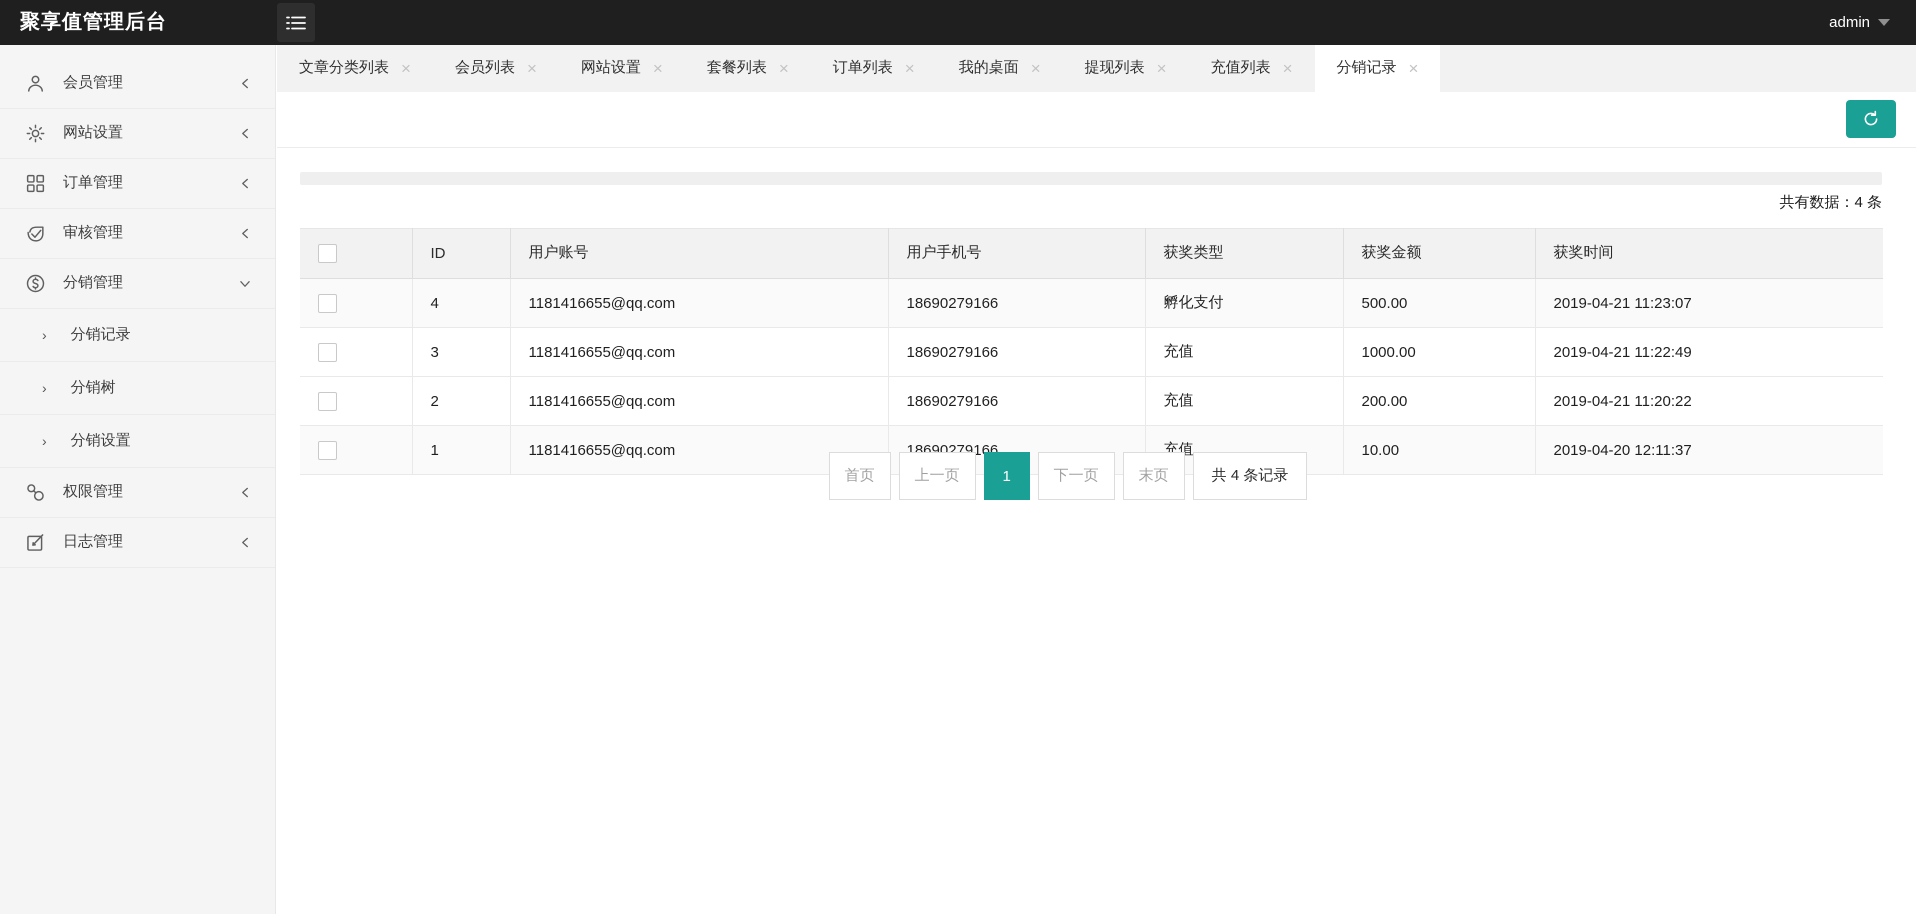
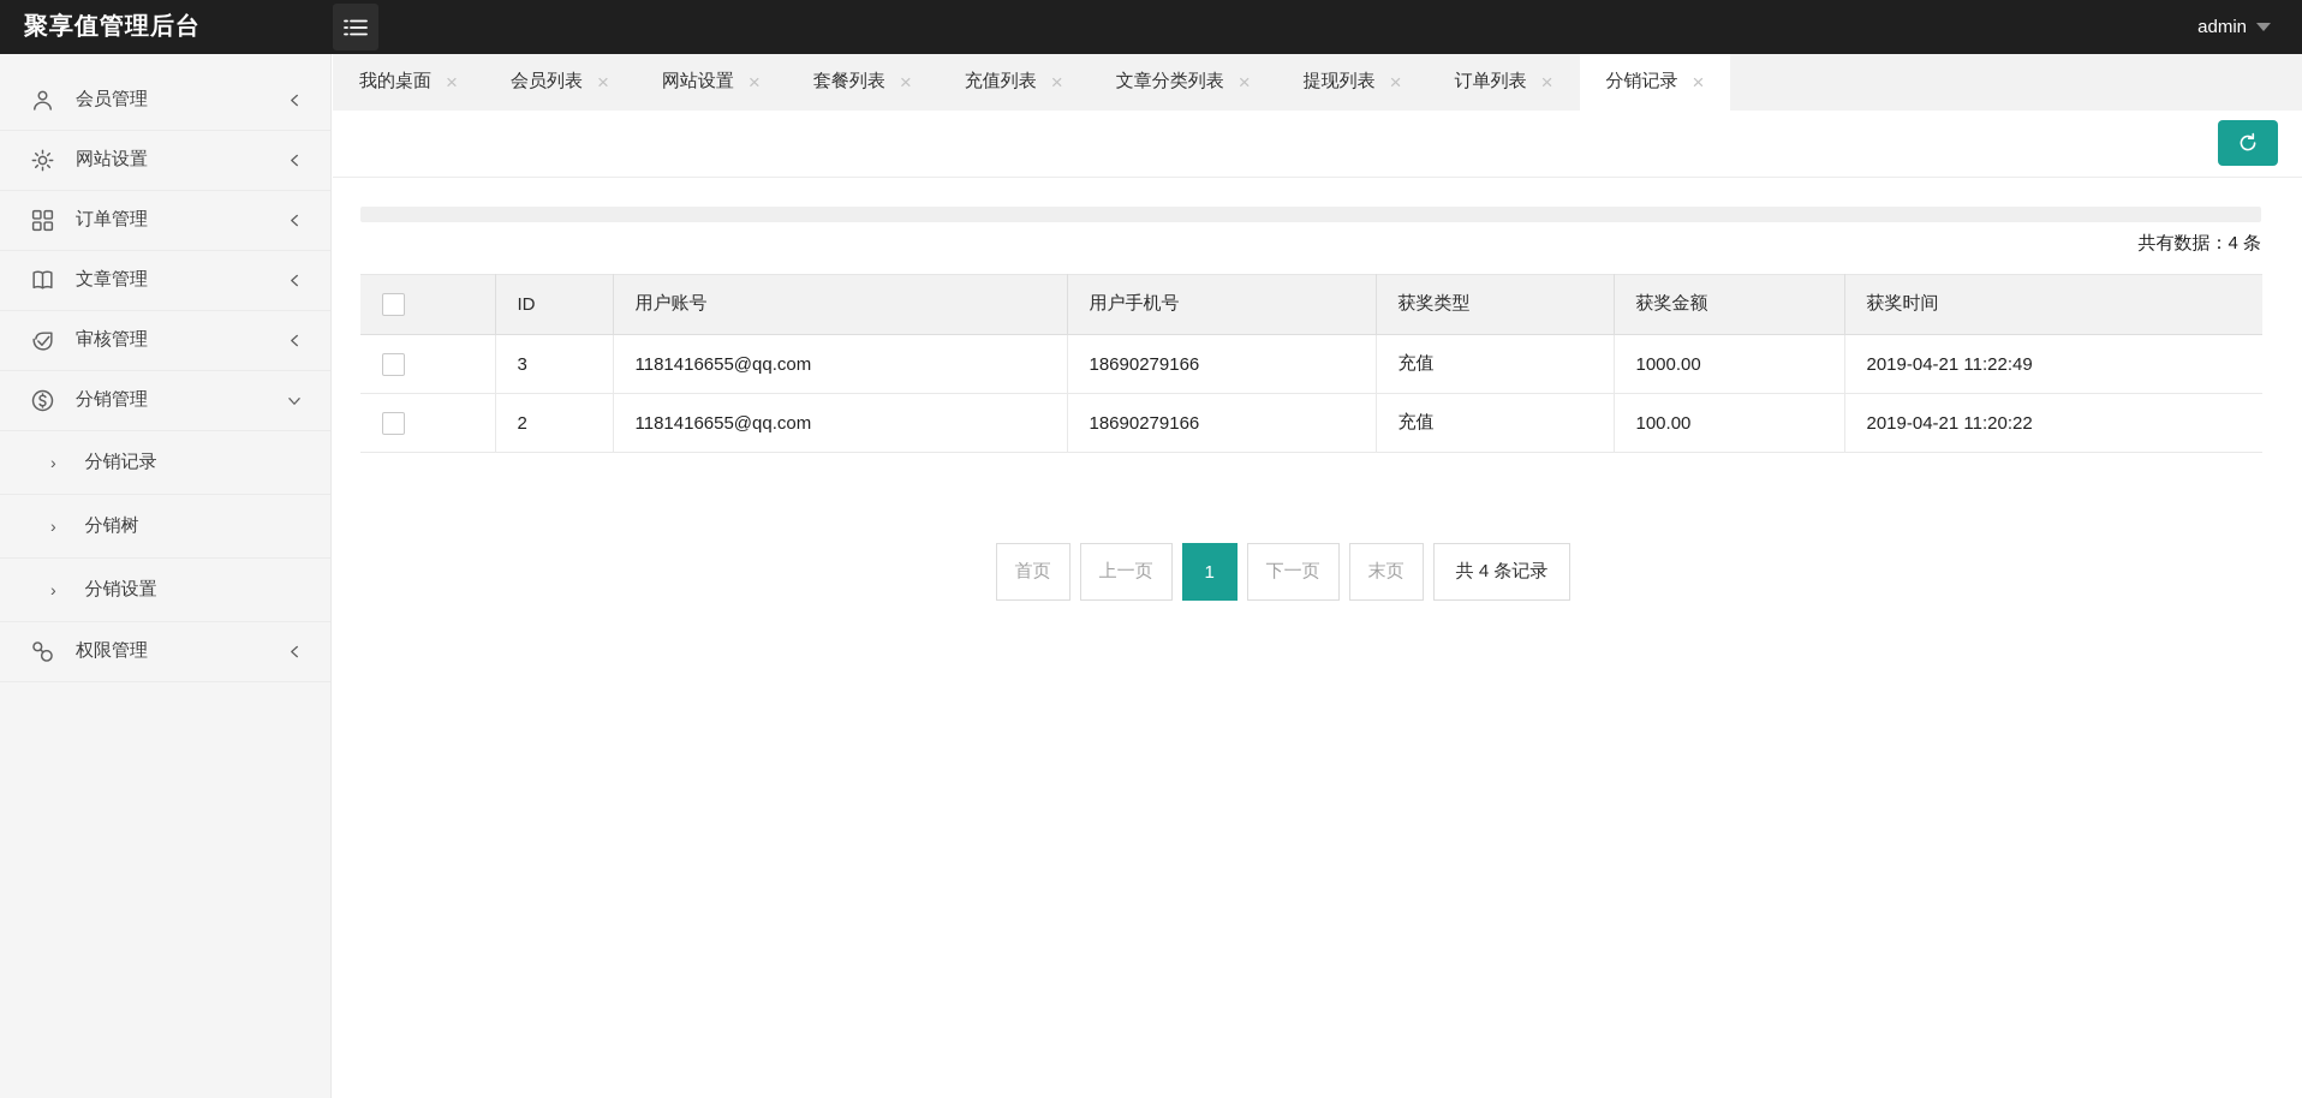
  聚享值管理后台
  admin
  会员管理
  网站设置
  订单管理
+ 文章管理
  审核管理
  分销管理
  ›
  分销记录
  ›
  分销树
  ›
  分销设置
  权限管理
- 日志管理
- 文章分类列表
+ 我的桌面
  ×
  会员列表
  ×
  网站设置
  ×
  套餐列表
  ×
- 订单列表
+ 充值列表
  ×
- 我的桌面
+ 文章分类列表
  ×
  提现列表
  ×
- 充值列表
+ 订单列表
  ×
  分销记录
  ×
  共有数据：4 条
  	ID	用户账号	用户手机号	获奖类型	获奖金额	获奖时间
- 	4	1181416655@qq.com	18690279166	孵化支付	500.00	2019-04-21 11:23:07
  	3	1181416655@qq.com	18690279166	充值	1000.00	2019-04-21 11:22:49
- 	2	1181416655@qq.com	18690279166	充值	200.00	2019-04-21 11:20:22
+ 	2	1181416655@qq.com	18690279166	充值	100.00	2019-04-21 11:20:22
- 	1	1181416655@qq.com	18690279166	充值	10.00	2019-04-20 12:11:37
  首页
  上一页
  1
  下一页
  末页
  共 4 条记录
